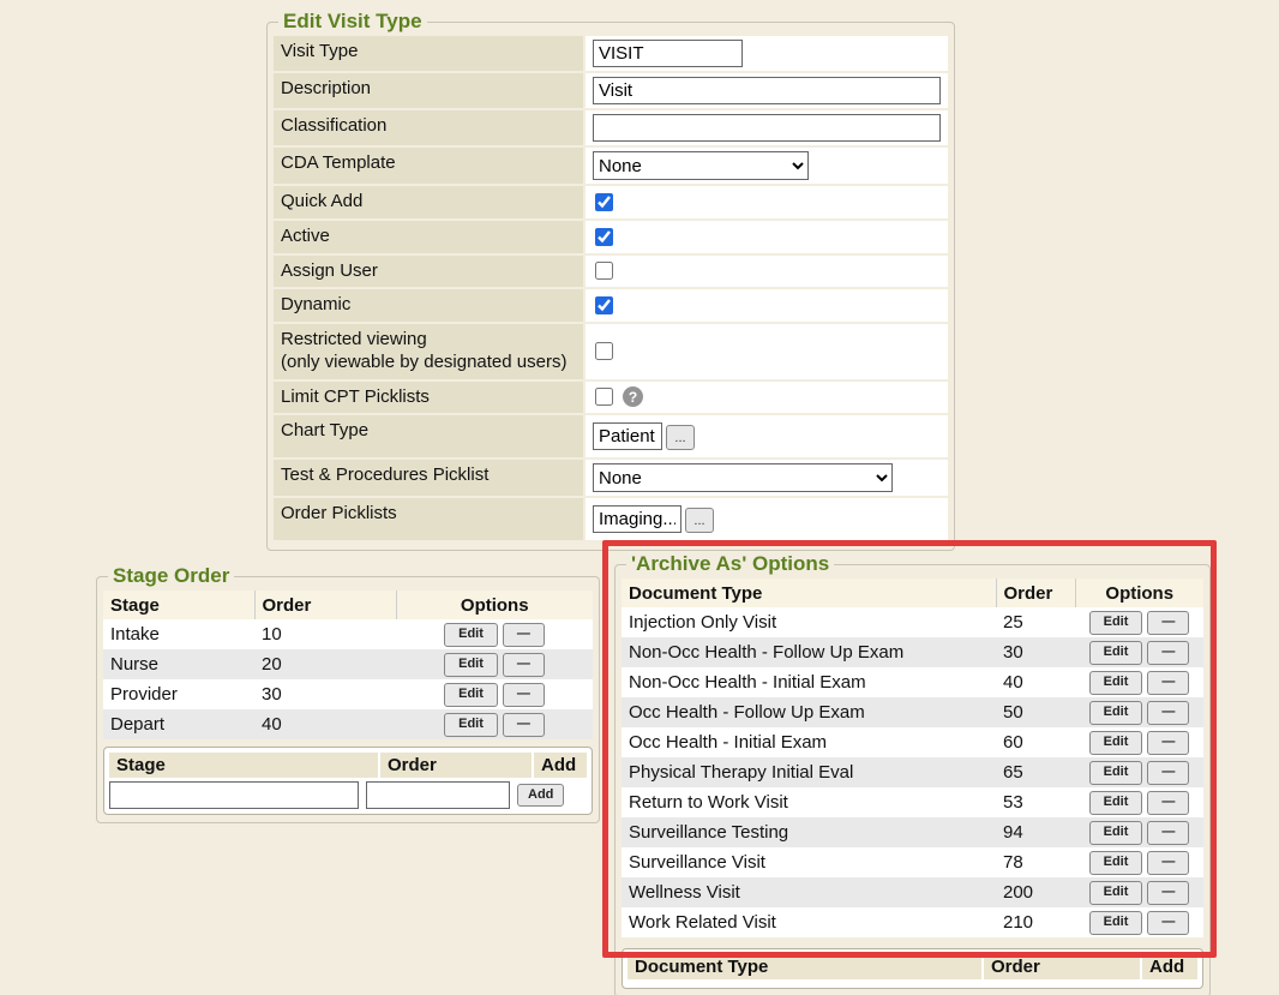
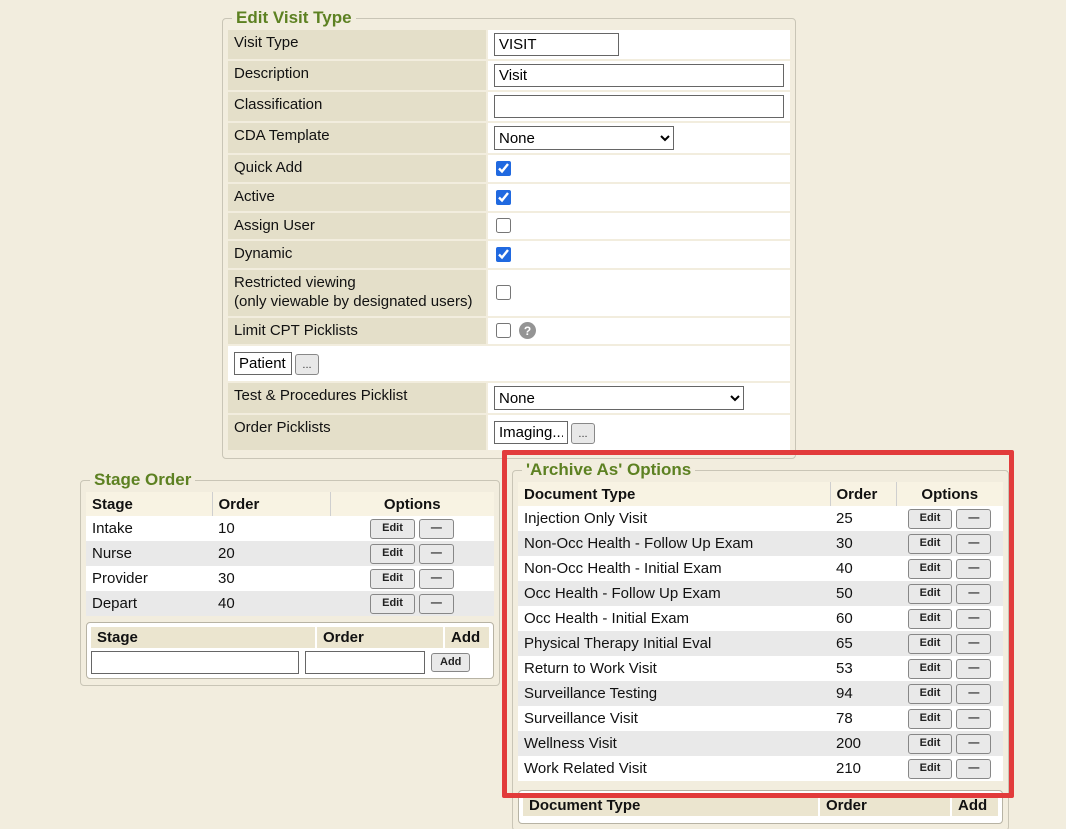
  Edit Visit Type
  Visit Type
  VISIT
  Description
  Visit
  Classification
  CDA Template
  None
  Quick Add
  Active
  Assign User
  Dynamic
  Restricted viewing
  (only viewable by designated users)
  Limit CPT Picklists
  ?
- Chart Type
  Patient
  ...
  Test & Procedures Picklist
  None
  Order Picklists
  Imaging...
  ...
  Stage Order
  Stage	Order	Options
  Intake	10	Edit —
  Nurse	20	Edit —
  Provider	30	Edit —
  Depart	40	Edit —
  Stage
  Order
  Add
  Add
  'Archive As' Options
  Document Type	Order	Options
  Injection Only Visit	25	Edit —
  Non-Occ Health - Follow Up Exam	30	Edit —
  Non-Occ Health - Initial Exam	40	Edit —
  Occ Health - Follow Up Exam	50	Edit —
  Occ Health - Initial Exam	60	Edit —
  Physical Therapy Initial Eval	65	Edit —
  Return to Work Visit	53	Edit —
  Surveillance Testing	94	Edit —
  Surveillance Visit	78	Edit —
  Wellness Visit	200	Edit —
  Work Related Visit	210	Edit —
  Document Type
  Order
  Add
